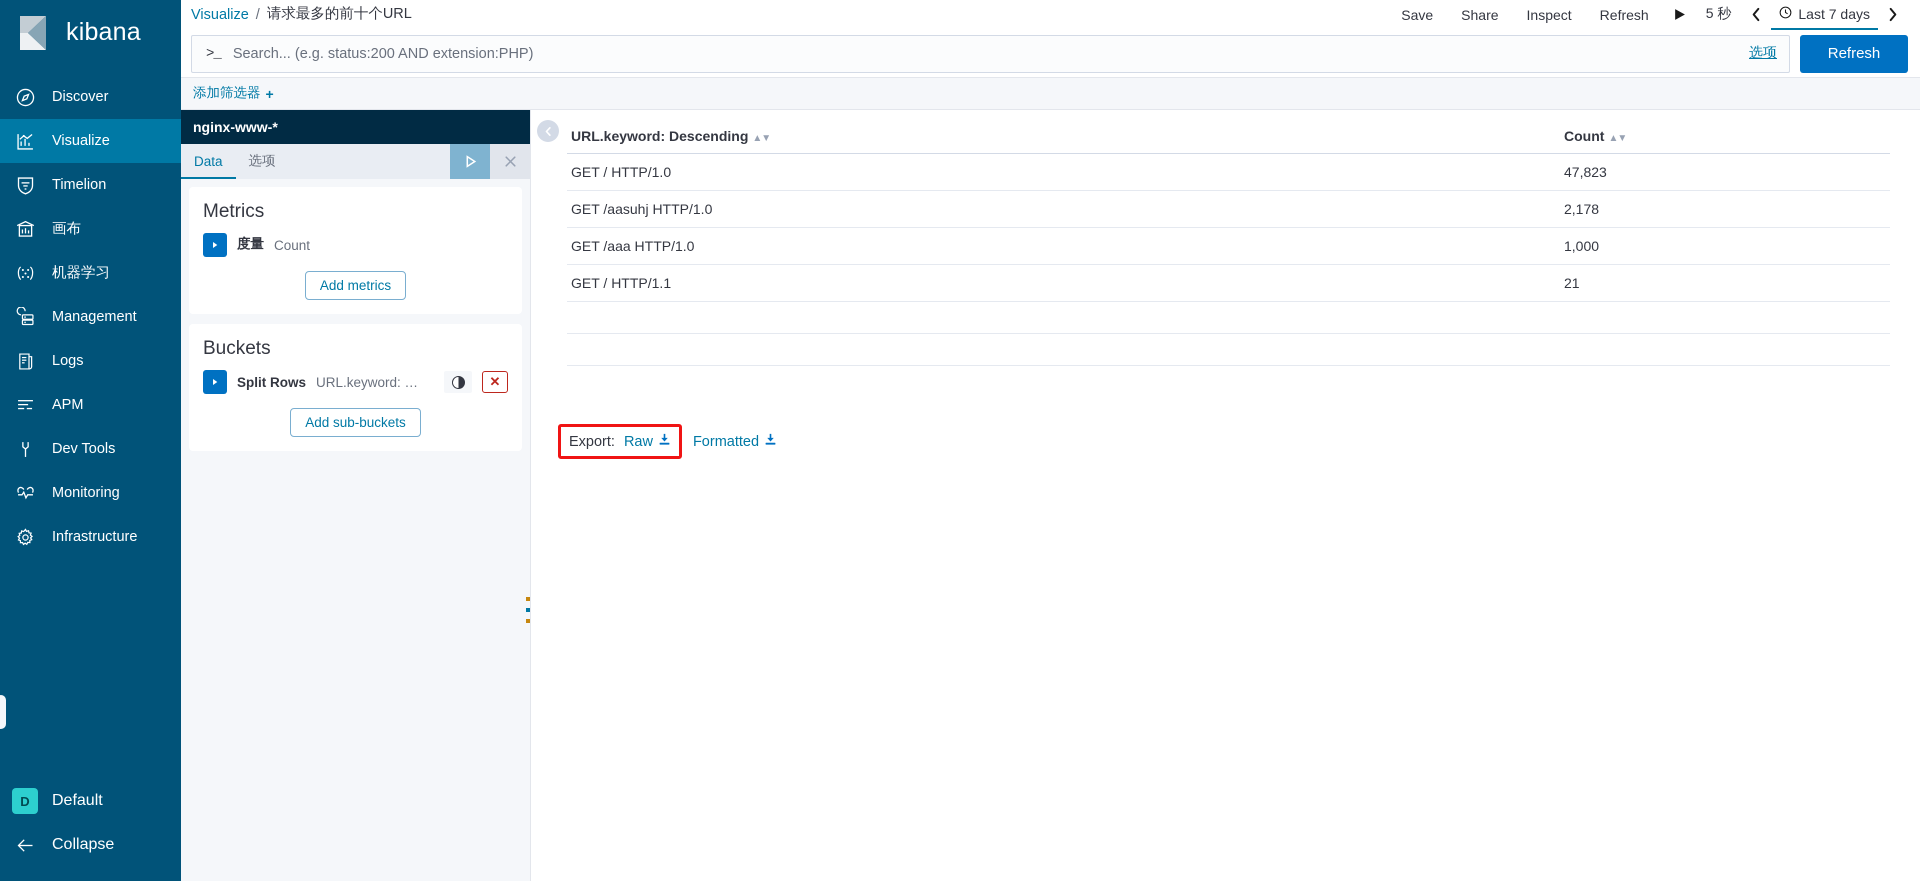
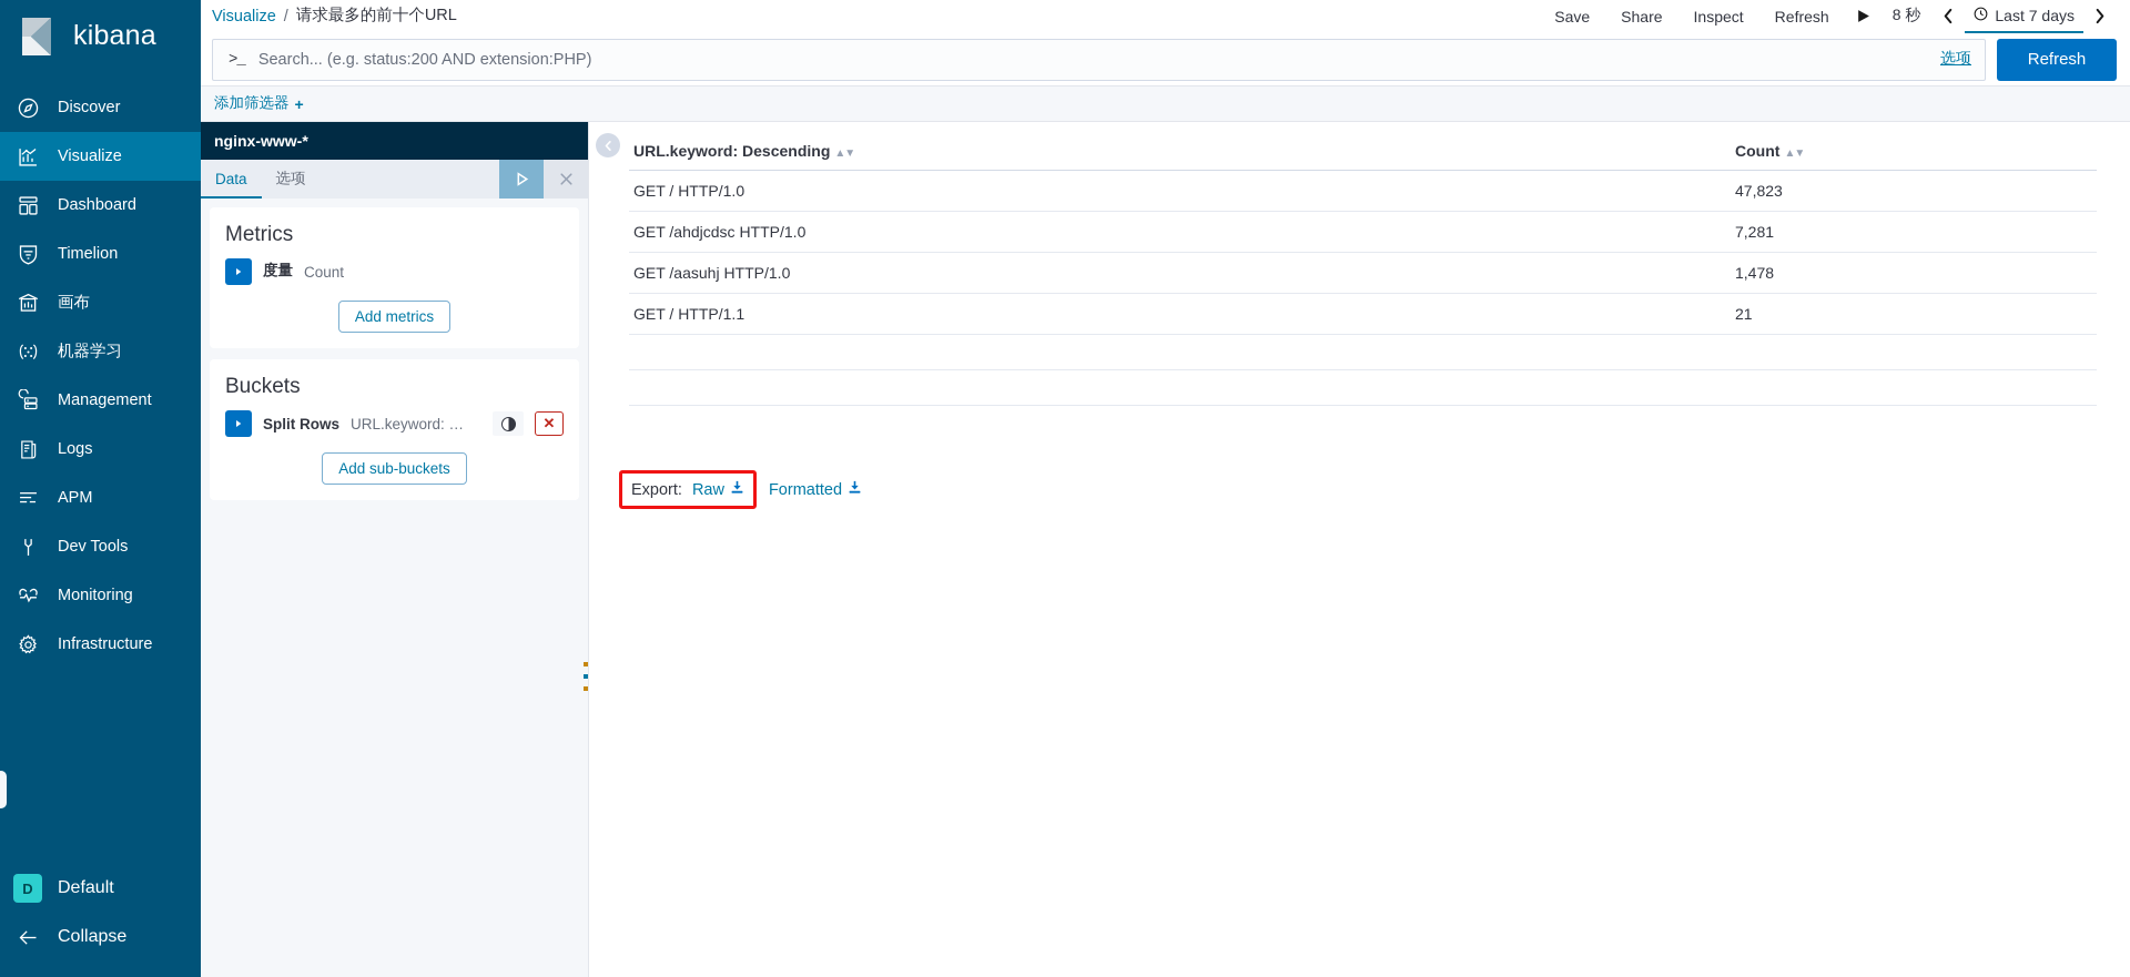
  kibana
  Discover
  Visualize
+ Dashboard
  Timelion
  画布
  机器学习
  Management
  Logs
  APM
  Dev Tools
  Monitoring
  Infrastructure
  D
  Default
  Collapse
  Visualize
  /
  请求最多的前十个URL
  Save
  Share
  Inspect
  Refresh
- 5 秒
+ 8 秒
  Last 7 days
  >_
  Search... (e.g. status:200 AND extension:PHP)
  选项
  Refresh
  添加筛选器
  +
  nginx-www-*
  Data
  选项
  Metrics
  度量
  Count
  Add metrics
  Buckets
  Split Rows
  ✕
  Add sub-buckets
  URL.keyword: Descending ▲▼	Count ▲▼
  GET / HTTP/1.0	47,823
+ GET /ahdjcdsc HTTP/1.0	7,281
- GET /aasuhj HTTP/1.0	2,178
+ GET /aasuhj HTTP/1.0	1,478
- GET /aaa HTTP/1.0	1,000
  GET / HTTP/1.1	21
  Export:
  Raw
  Formatted
